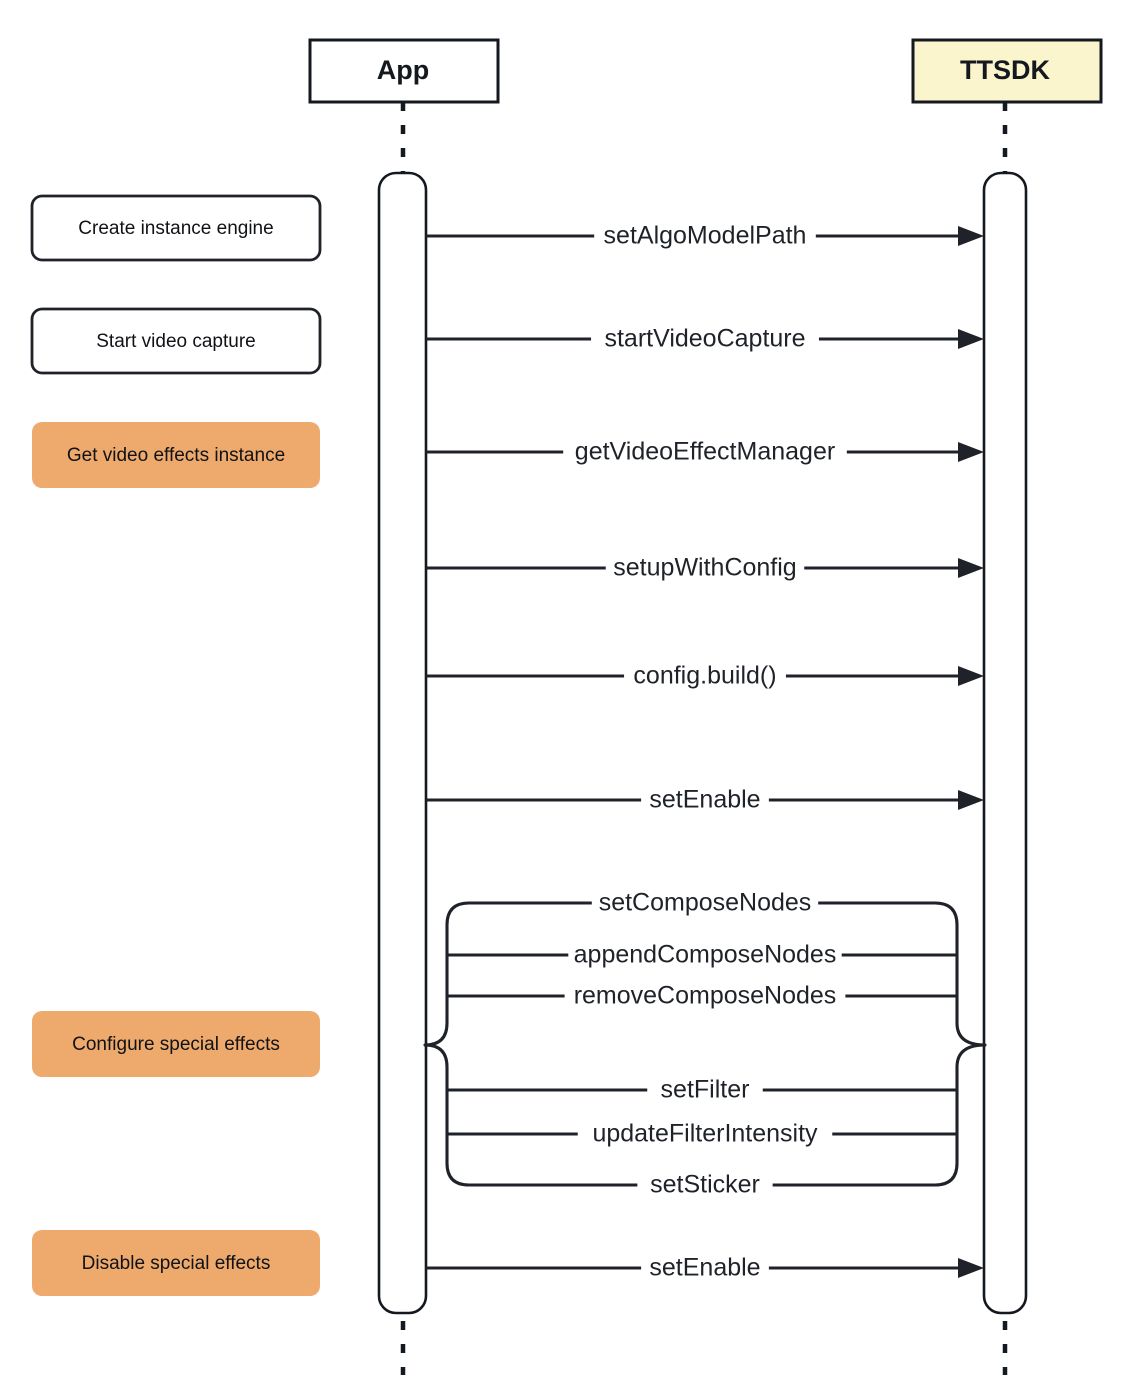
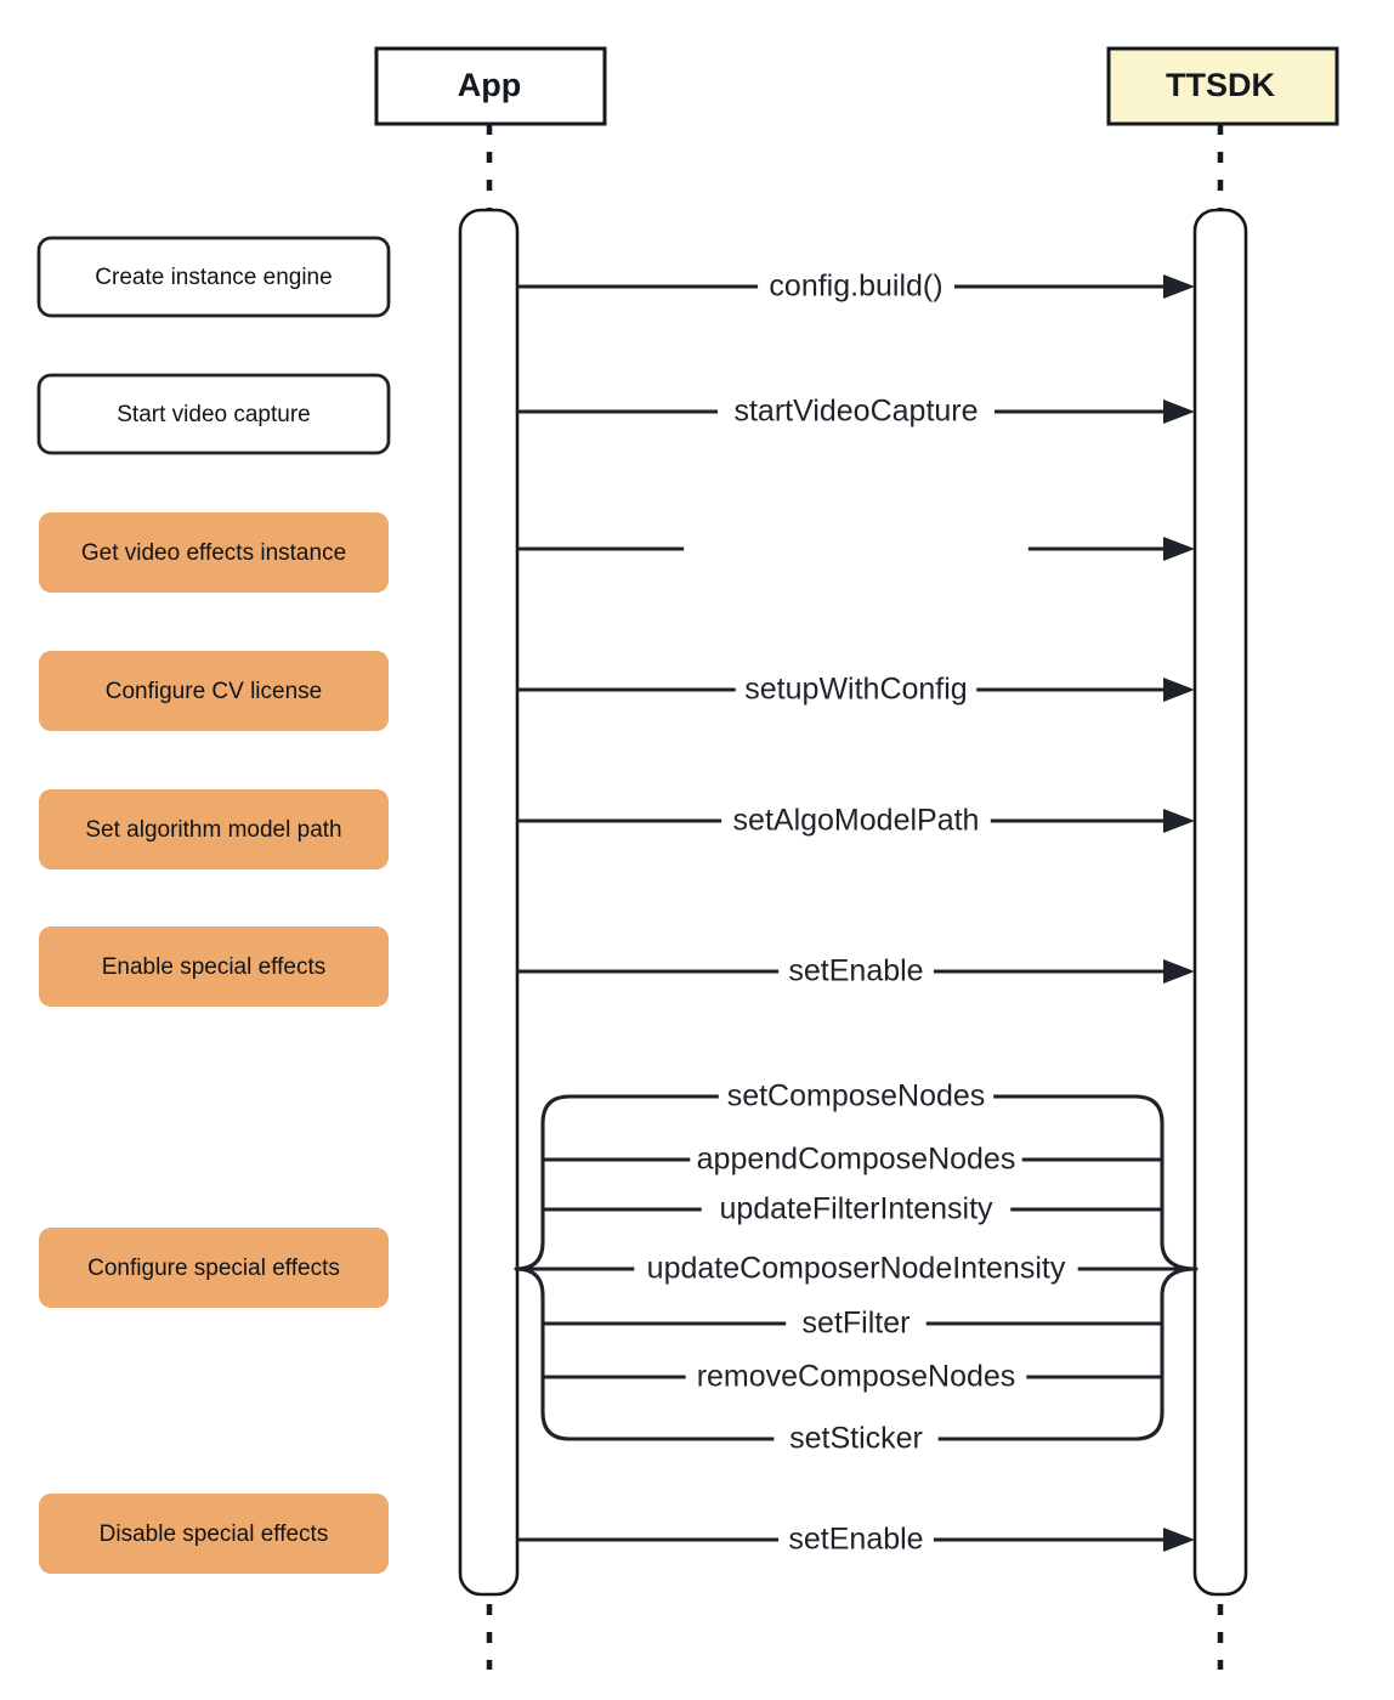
  App
  TTSDK
- setAlgoModelPath
+ config.build()
  startVideoCapture
- getVideoEffectManager
  setupWithConfig
- config.build()
+ setAlgoModelPath
  setEnable
  setEnable
  setComposeNodes
  appendComposeNodes
- removeComposeNodes
+ updateFilterIntensity
+ updateComposerNodeIntensity
  setFilter
- updateFilterIntensity
+ removeComposeNodes
  setSticker
  Create instance engine
  Start video capture
  Get video effects instance
+ Configure CV license
+ Set algorithm model path
+ Enable special effects
  Configure special effects
  Disable special effects
